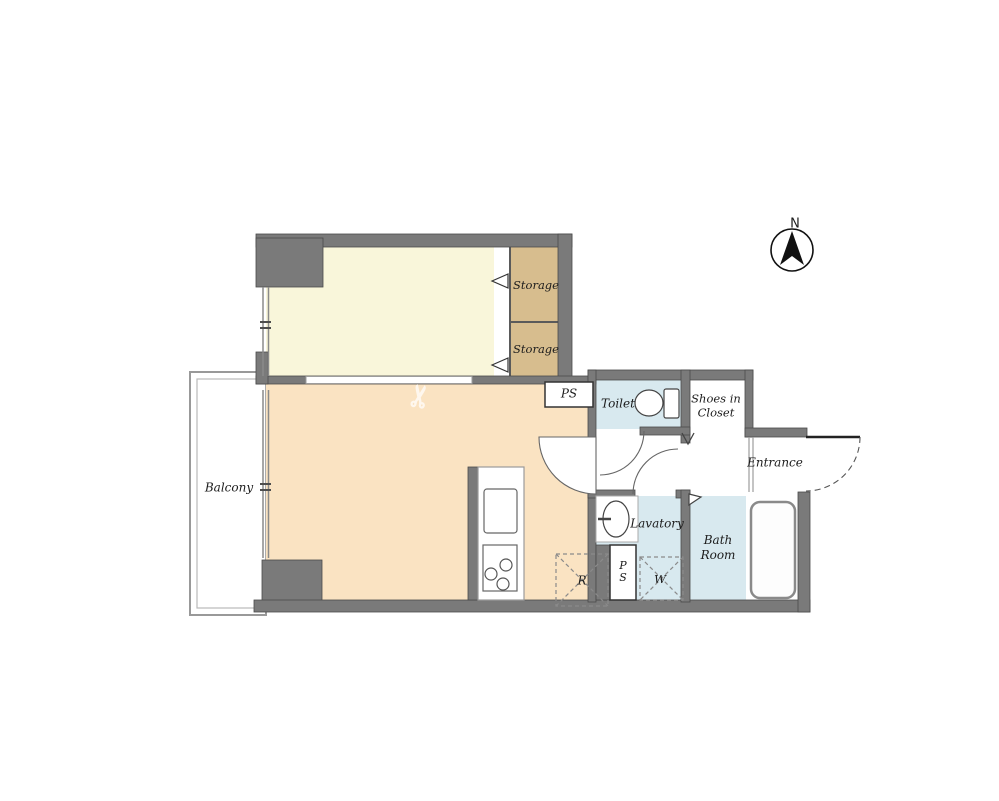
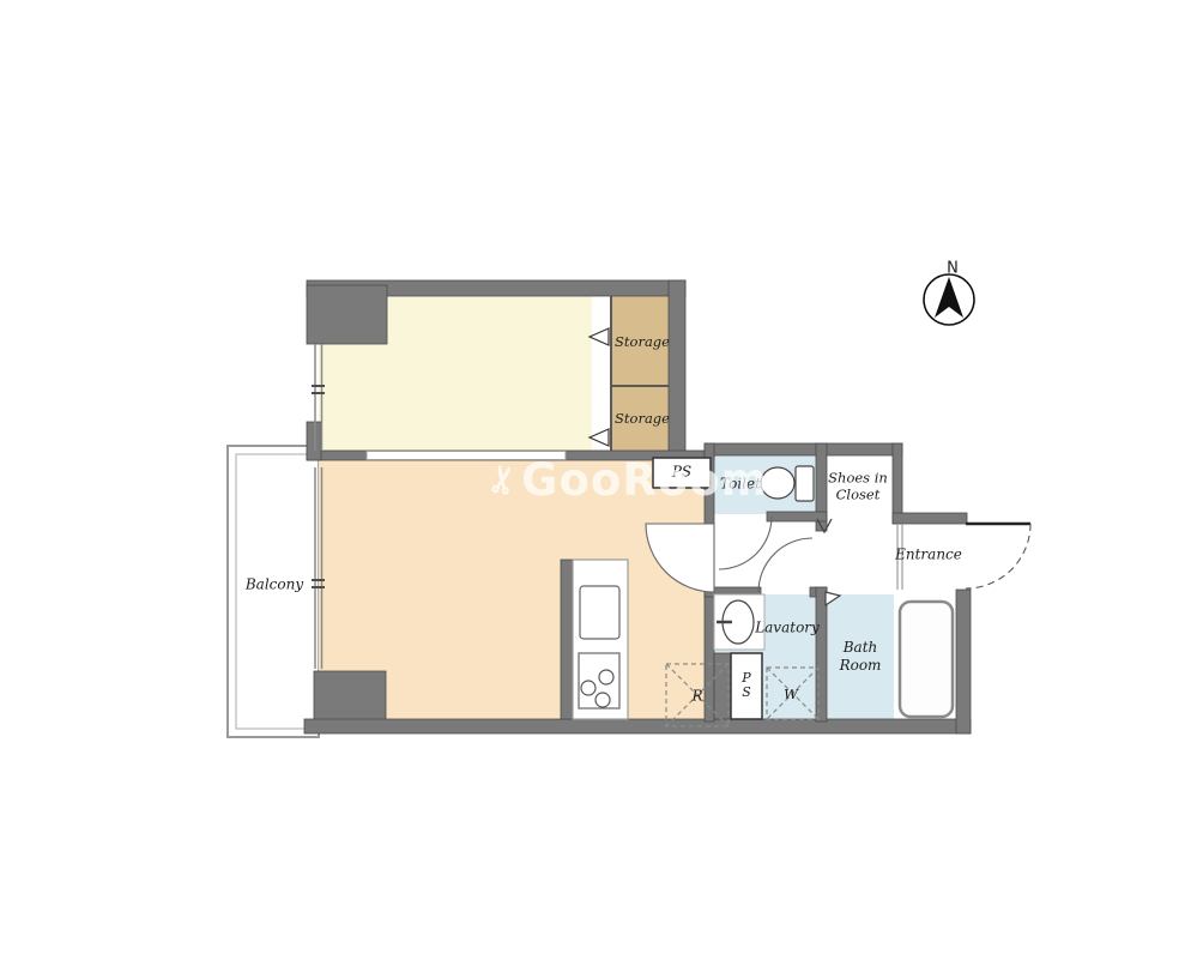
  Balcony
  Storage
  Storage
  PS
  Toilet
  Shoes in Closet
  Entrance
  Lavatory
  PS
  W
  R
  Bath Room
  N
+ GooRoom
